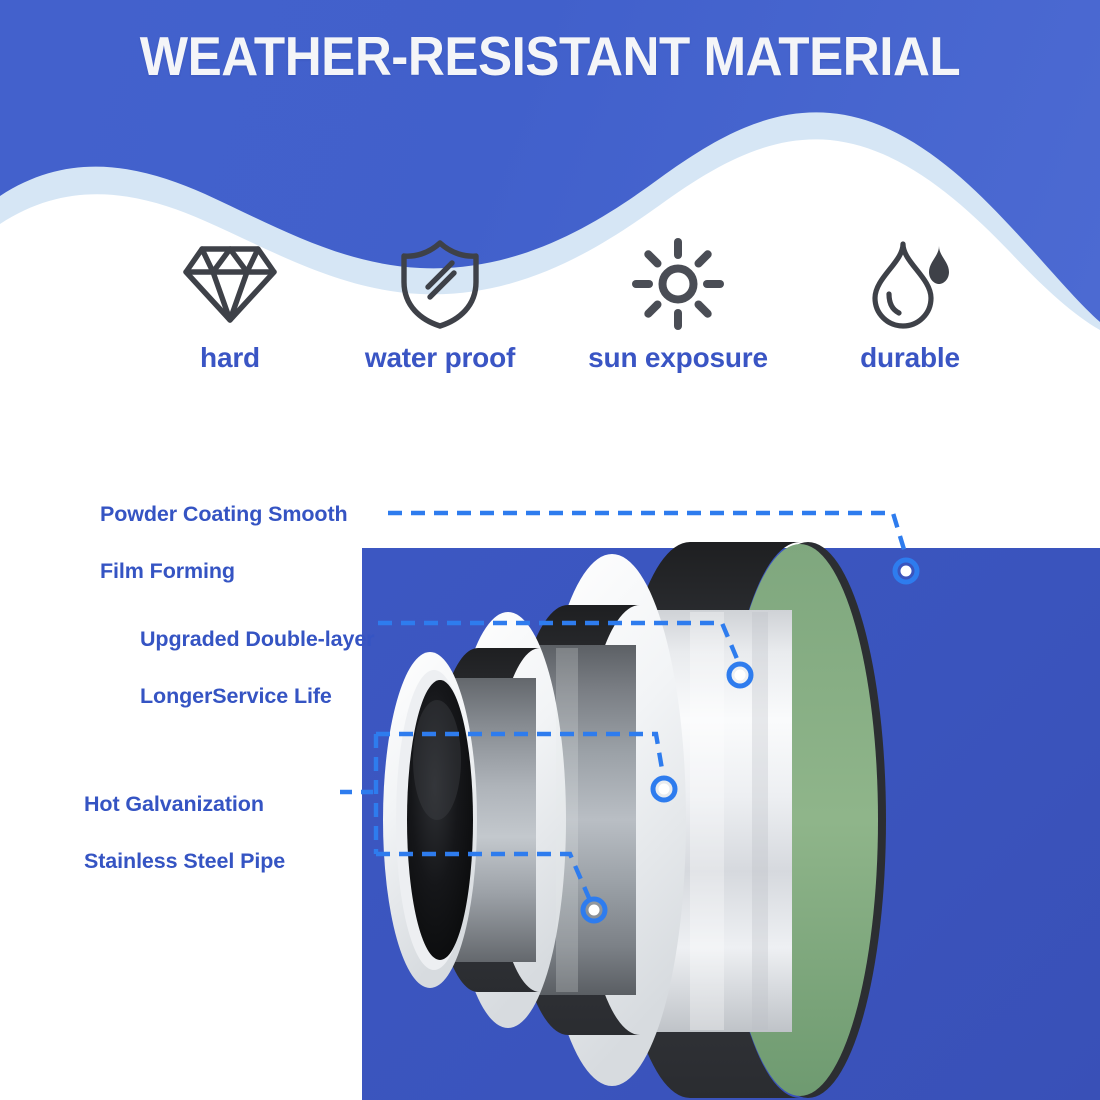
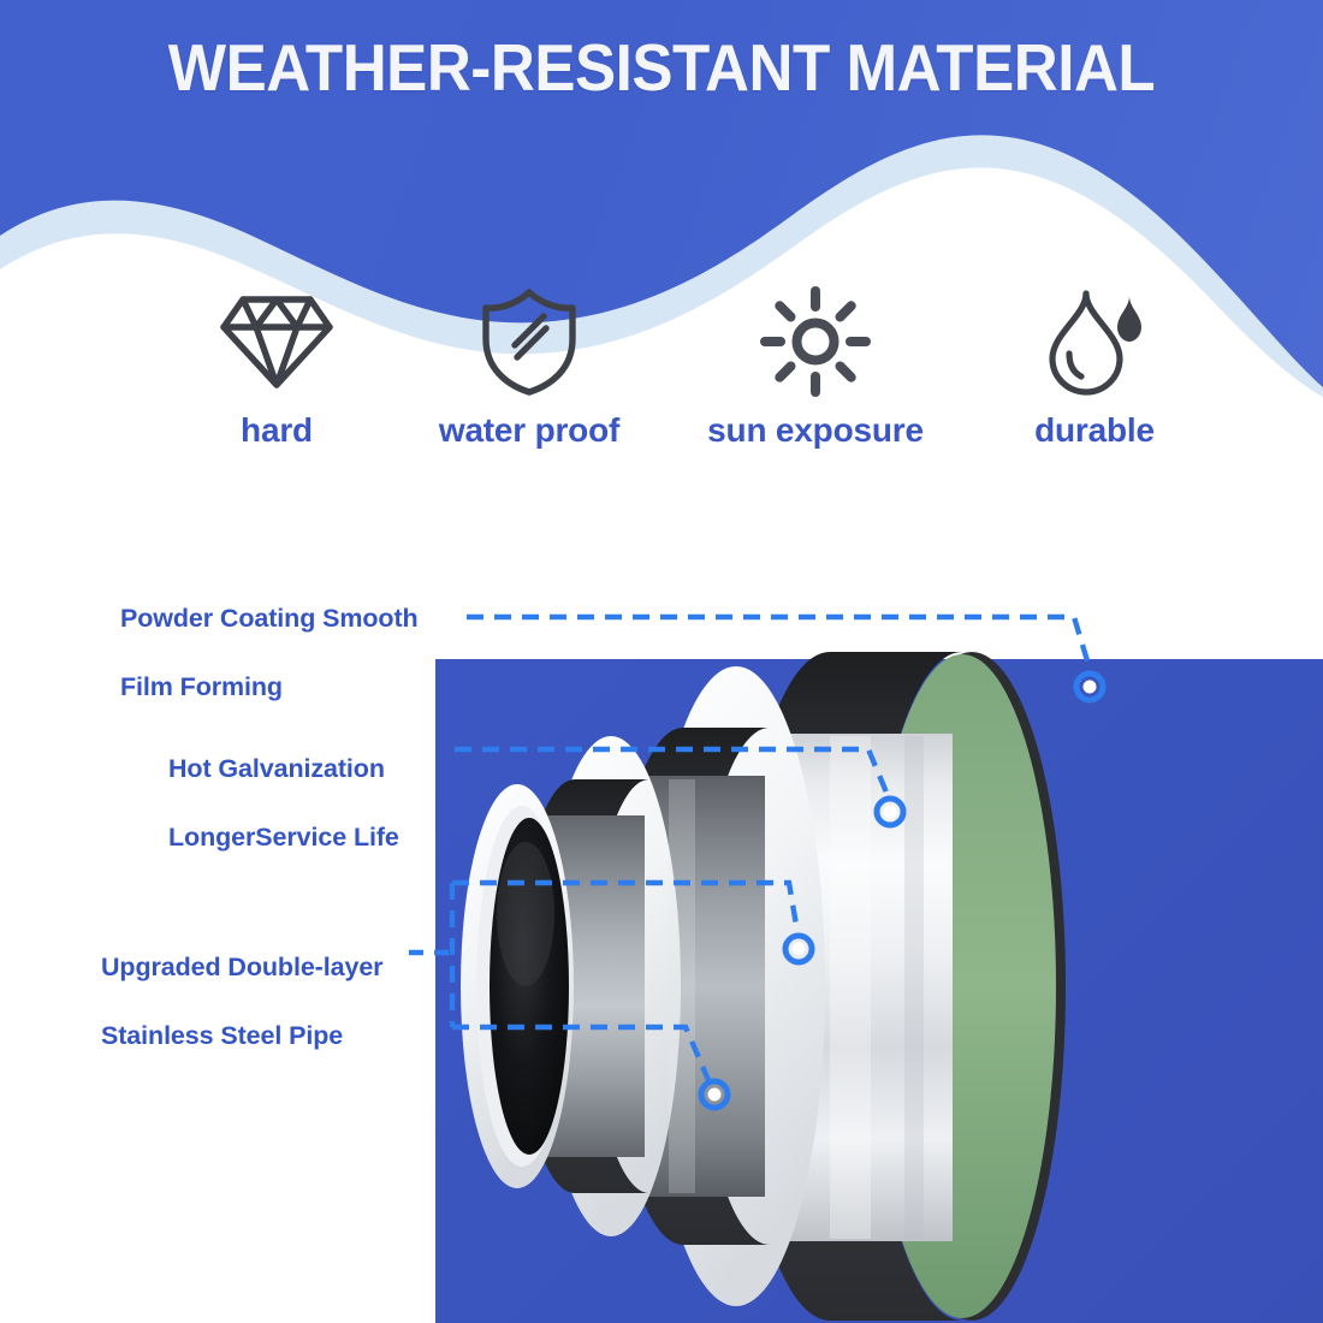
  WEATHER-RESISTANT MATERIAL
  hard
  water proof
  sun exposure
  durable
  Powder Coating Smooth
  Film Forming
- Upgraded Double-layer
+ Hot Galvanization
  LongerService Life
- Hot Galvanization
+ Upgraded Double-layer
  Stainless Steel Pipe
